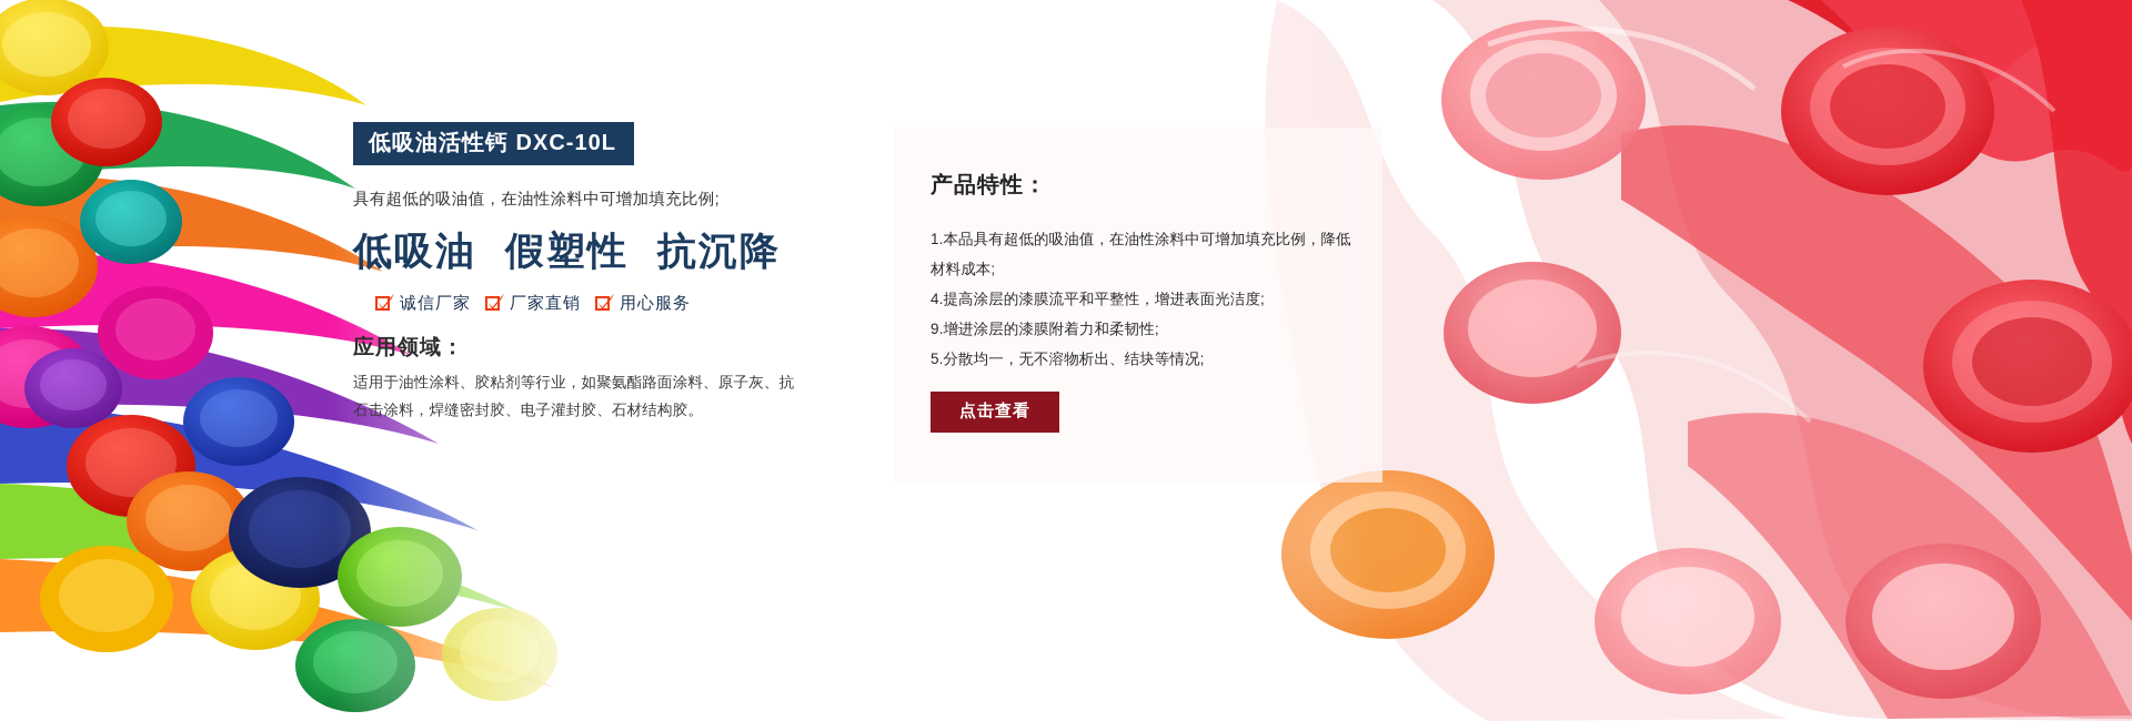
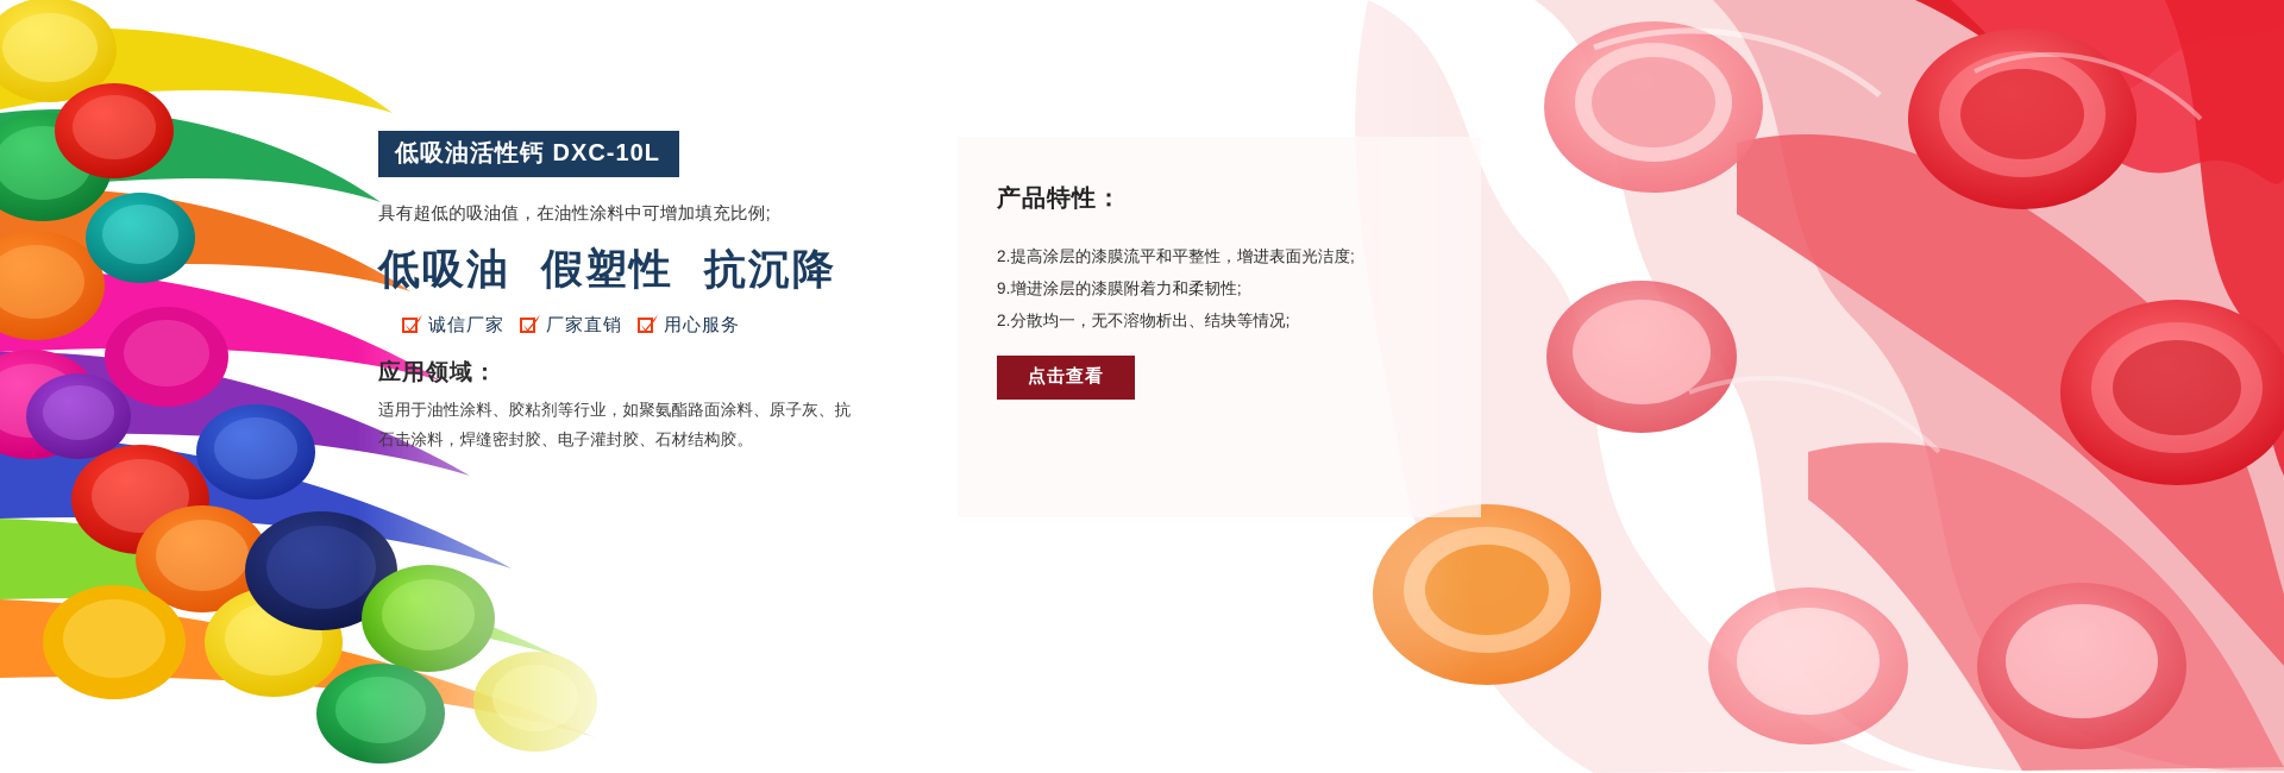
  低吸油活性钙 DXC-10L
  具有超低的吸油值，在油性涂料中可增加填充比例;
  低吸油 假塑性 抗沉降
  诚信厂家
  厂家直销
  用心服务
  应用领域：
  适用于油性涂料、胶粘剂等行业，如聚氨酯路面涂料、原子灰、抗石击涂料，焊缝密封胶、电子灌封胶、石材结构胶。
  产品特性：
- 1.本品具有超低的吸油值，在油性涂料中可增加填充比例，降低材料成本;
- 4.提高涂层的漆膜流平和平整性，增进表面光洁度;
+ 2.提高涂层的漆膜流平和平整性，增进表面光洁度;
  9.增进涂层的漆膜附着力和柔韧性;
- 5.分散均一，无不溶物析出、结块等情况;
+ 2.分散均一，无不溶物析出、结块等情况;
  点击查看
